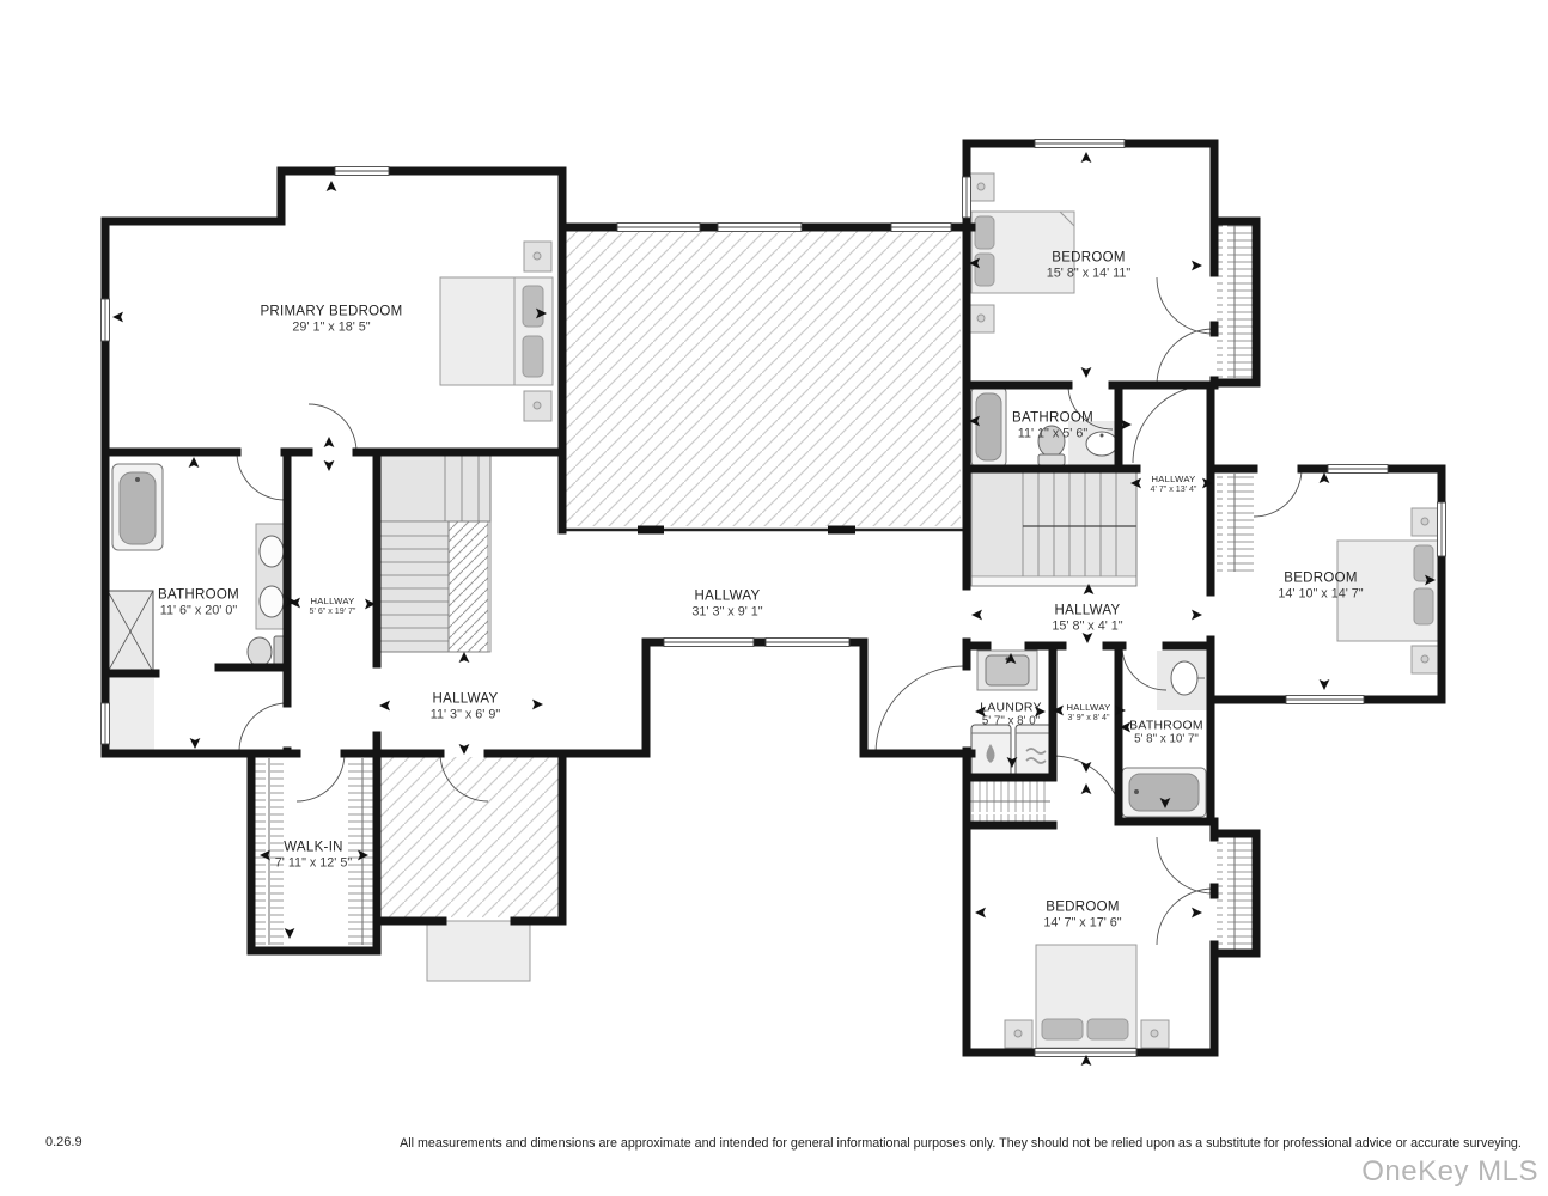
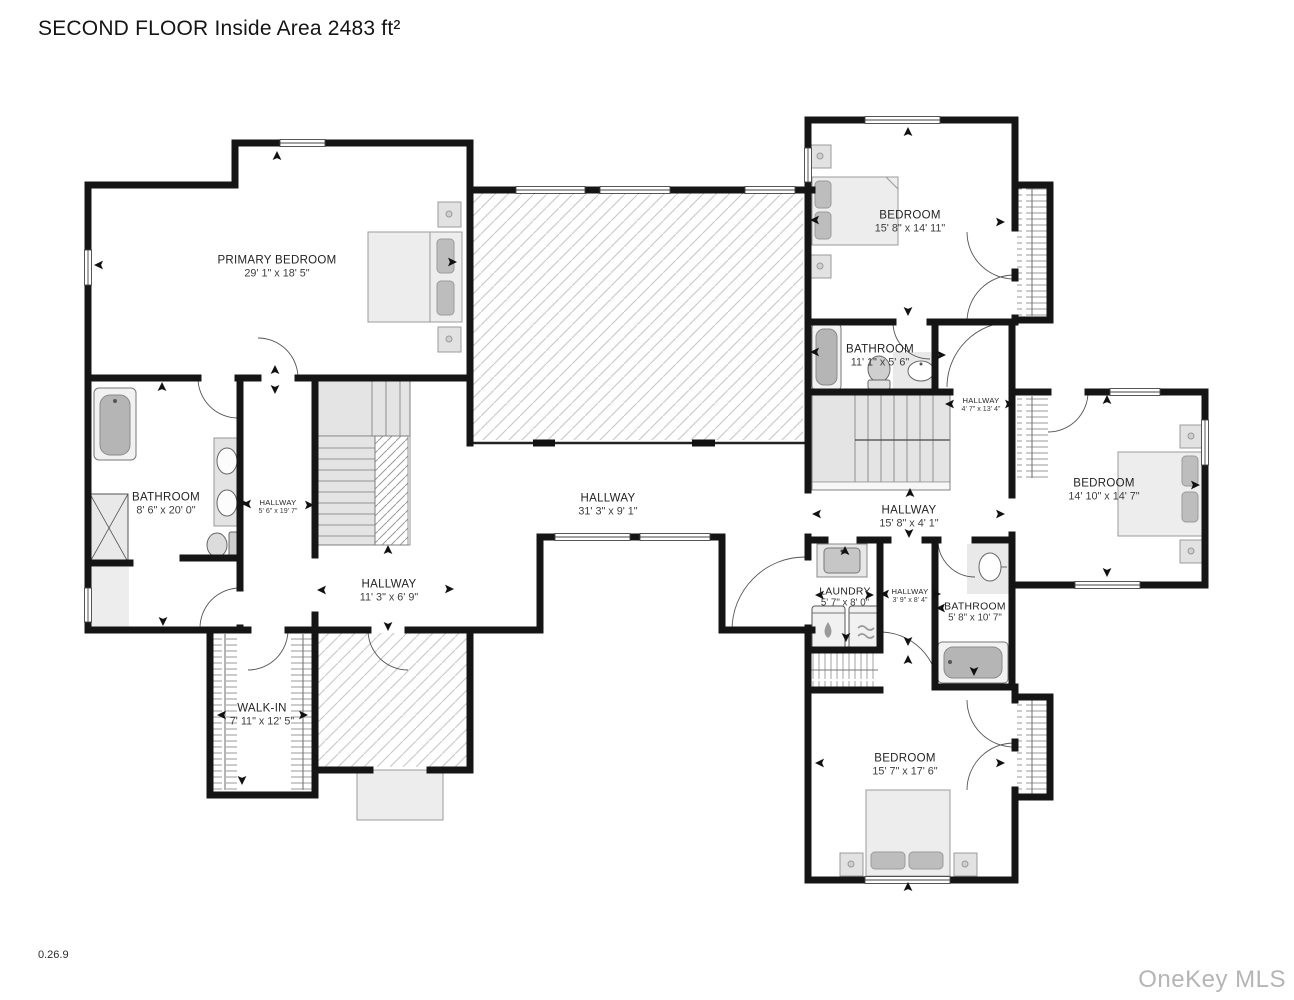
+ SECOND FLOOR Inside Area 2483 ft²
  PRIMARY BEDROOM
  29' 1" x 18' 5"
  BEDROOM
  15' 8" x 14' 11"
  BATHROOM
  11' 1" x 5' 6"
  HALLWAY
  4' 7" x 13' 4"
  BEDROOM
  14' 10" x 14' 7"
  BATHROOM
- 11' 6" x 20' 0"
+ 8' 6" x 20' 0"
  HALLWAY
  HALLWAY
  31' 3" x 9' 1"
  HALLWAY
  15' 8" x 4' 1"
  HALLWAY
  11' 3" x 6' 9"
  LAUNDRY
  5' 7" x 8' 0"
  HALLWAY
  3' 9" x 8' 4"
  BATHROOM
  5' 8" x 10' 7"
  WALK-IN
  7' 11" x 12' 5"
  BEDROOM
- 14' 7" x 17' 6"
+ 15' 7" x 17' 6"
  0.26.9
- All measurements and dimensions are approximate and intended for general informational purposes only. They should not be relied upon as a substitute for professional advice or accurate surveying.
  OneKey MLS
